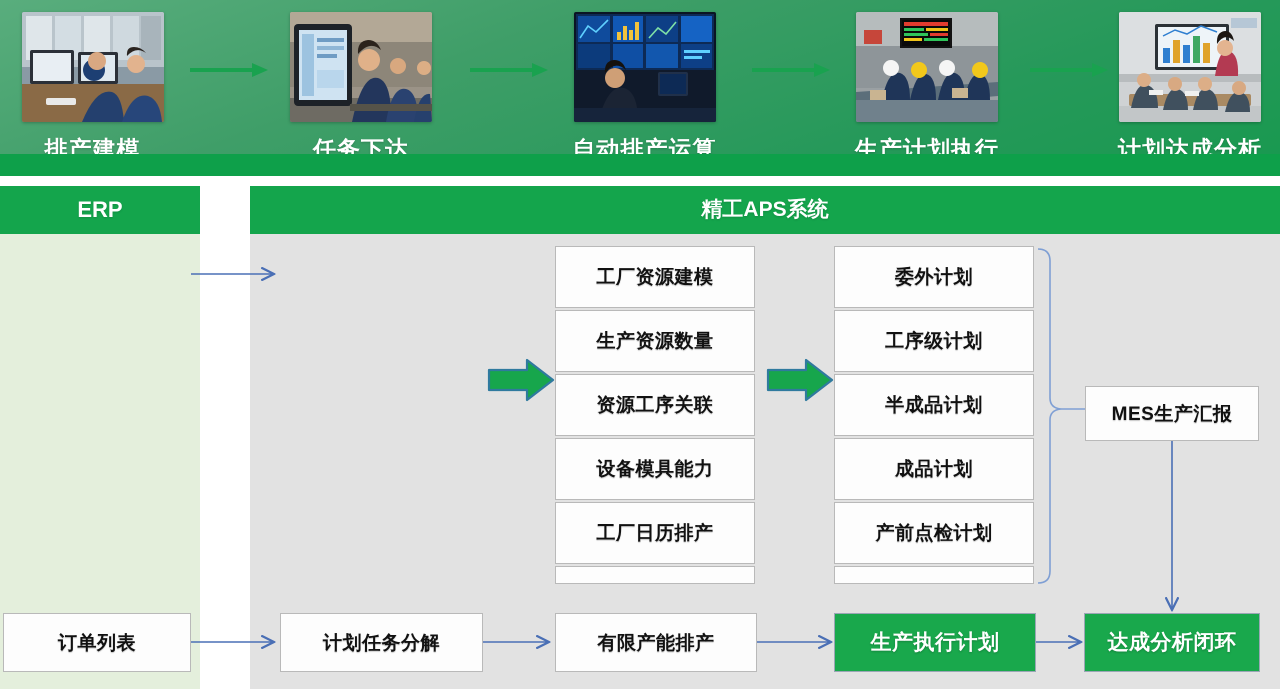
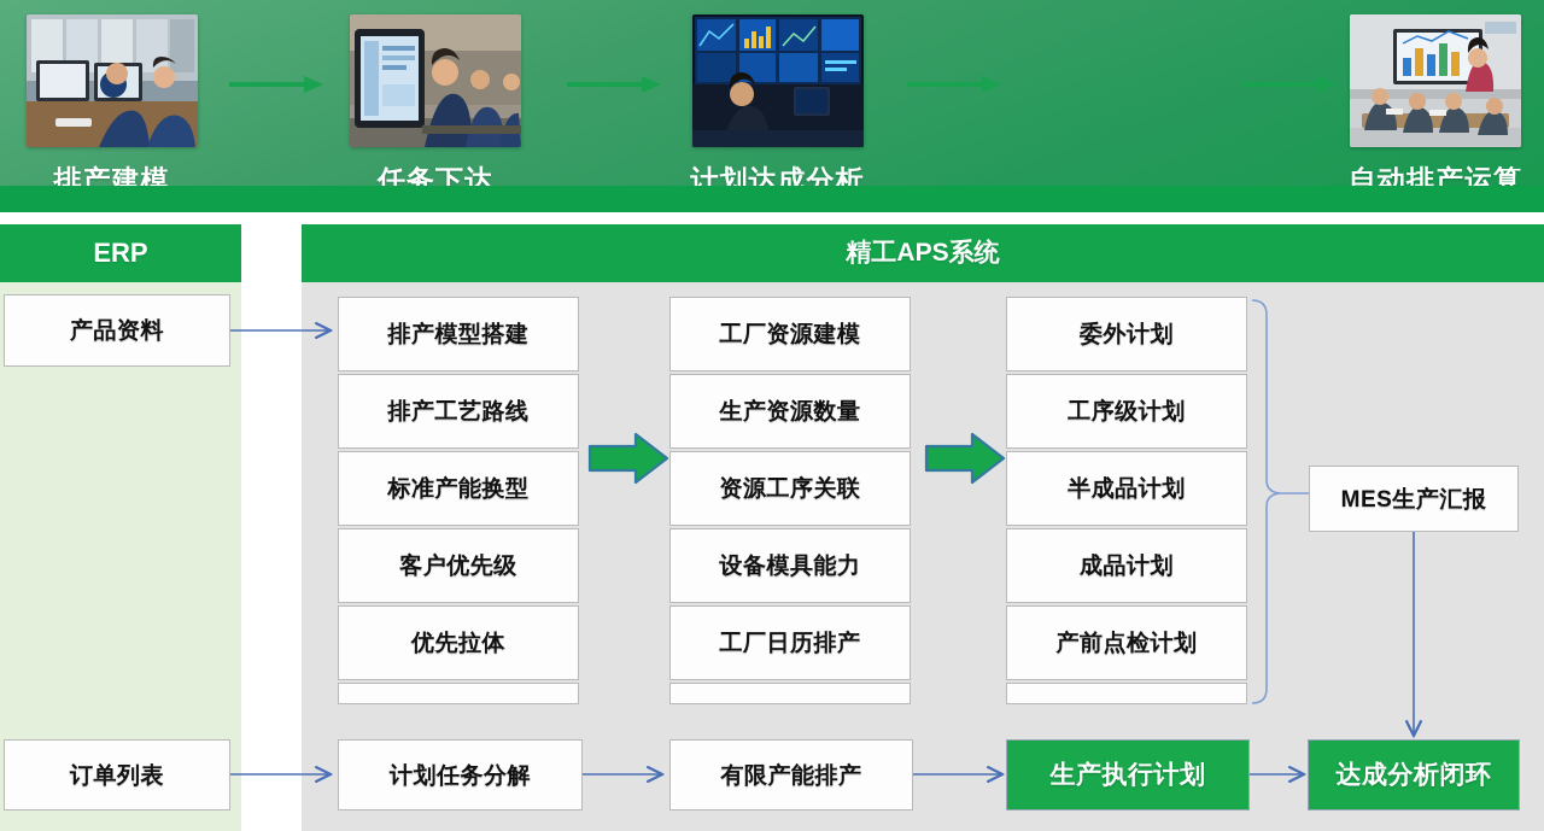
  排产建模
  任务下达
- 自动排产运算
+ 计划达成分析
- 生产计划执行
- 计划达成分析
+ 自动排产运算
  ERP
  精工APS系统
+ 产品资料
  订单列表
+ 排产模型搭建
+ 排产工艺路线
+ 标准产能换型
+ 客户优先级
+ 优先拉体
  工厂资源建模
  生产资源数量
  资源工序关联
  设备模具能力
  工厂日历排产
  委外计划
  工序级计划
  半成品计划
  成品计划
  产前点检计划
  MES生产汇报
  计划任务分解
  有限产能排产
  生产执行计划
  达成分析闭环
